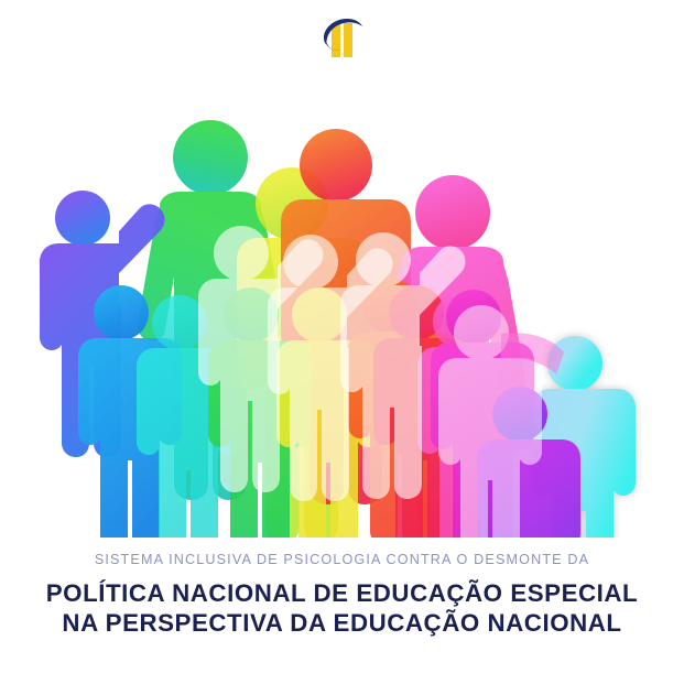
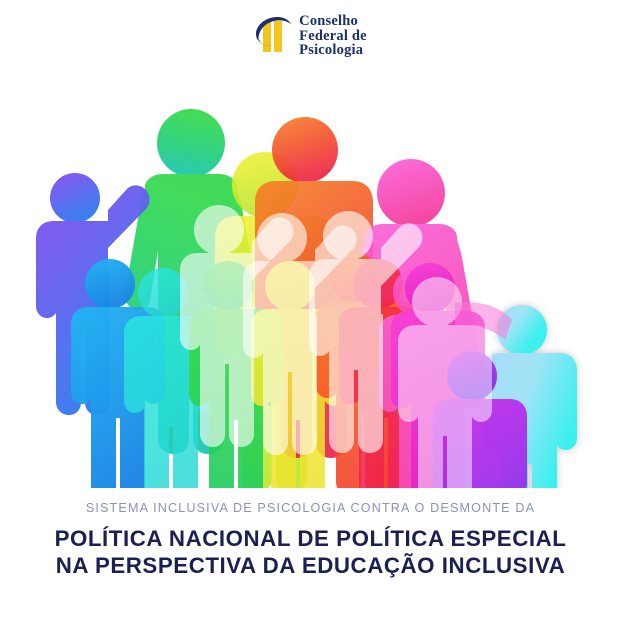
+ Conselho
+ Federal de
+ Psicologia
  SISTEMA INCLUSIVA DE PSICOLOGIA CONTRA O DESMONTE DA
- POLÍTICA NACIONAL DE EDUCAÇÃO ESPECIAL
+ POLÍTICA NACIONAL DE POLÍTICA ESPECIAL
- NA PERSPECTIVA DA EDUCAÇÃO NACIONAL
+ NA PERSPECTIVA DA EDUCAÇÃO INCLUSIVA
